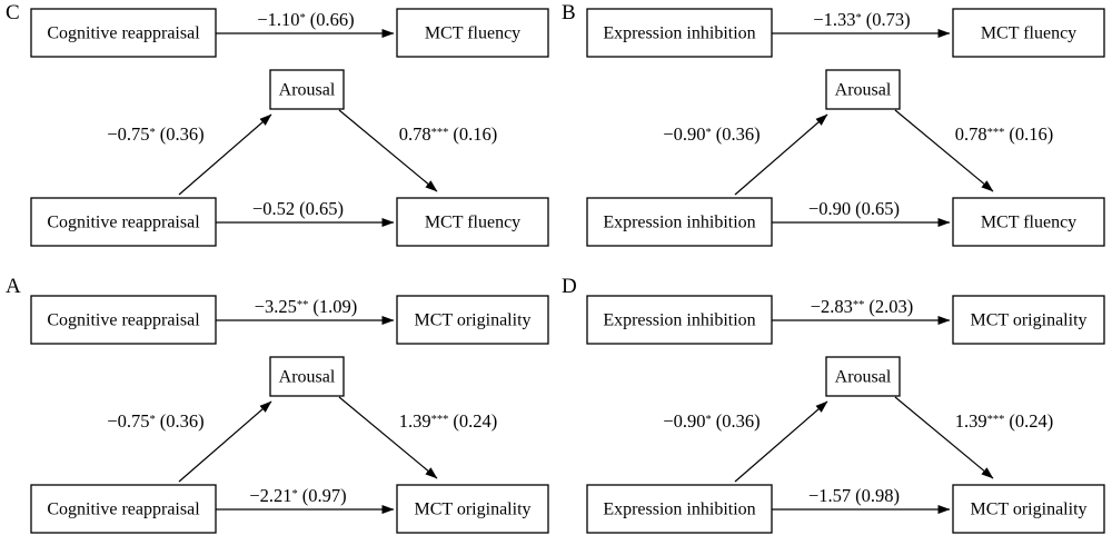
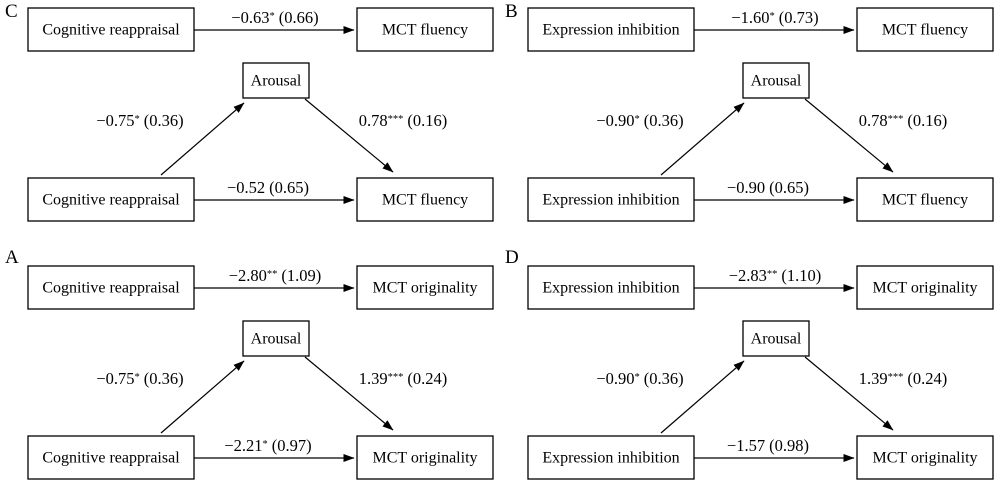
  C
  Cognitive reappraisal
- −1.10* (0.66)
+ −0.63* (0.66)
  MCT fluency
  Arousal
  −0.75* (0.36)
  0.78*** (0.16)
  Cognitive reappraisal
  −0.52 (0.65)
  MCT fluency
  B
  Expression inhibition
- −1.33* (0.73)
+ −1.60* (0.73)
  MCT fluency
  Arousal
  −0.90* (0.36)
  0.78*** (0.16)
  Expression inhibition
  −0.90 (0.65)
  MCT fluency
  A
  Cognitive reappraisal
- −3.25** (1.09)
+ −2.80** (1.09)
  MCT originality
  Arousal
  −0.75* (0.36)
  1.39*** (0.24)
  Cognitive reappraisal
  −2.21* (0.97)
  MCT originality
  D
  Expression inhibition
- −2.83** (2.03)
+ −2.83** (1.10)
  MCT originality
  Arousal
  −0.90* (0.36)
  1.39*** (0.24)
  Expression inhibition
  −1.57 (0.98)
  MCT originality
